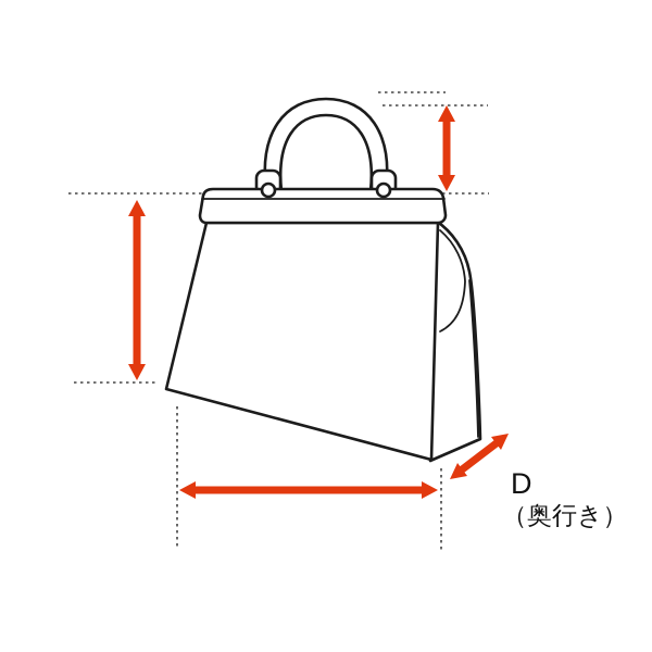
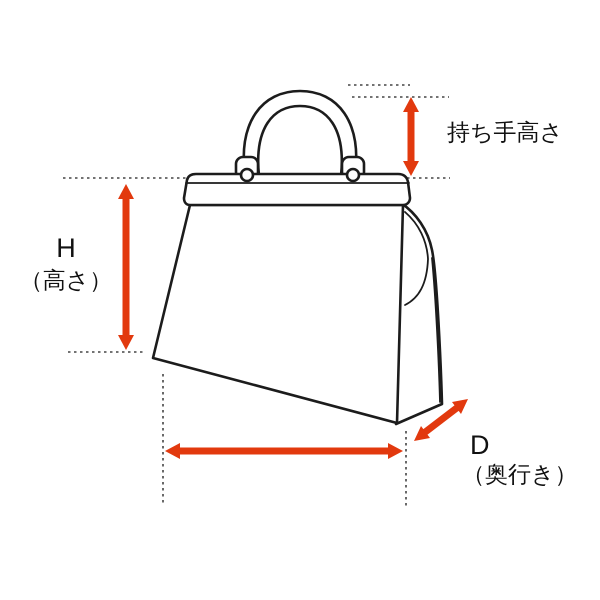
+ 持ち手高さ
+ H
+ （高さ）
  D
  （奥行き）
